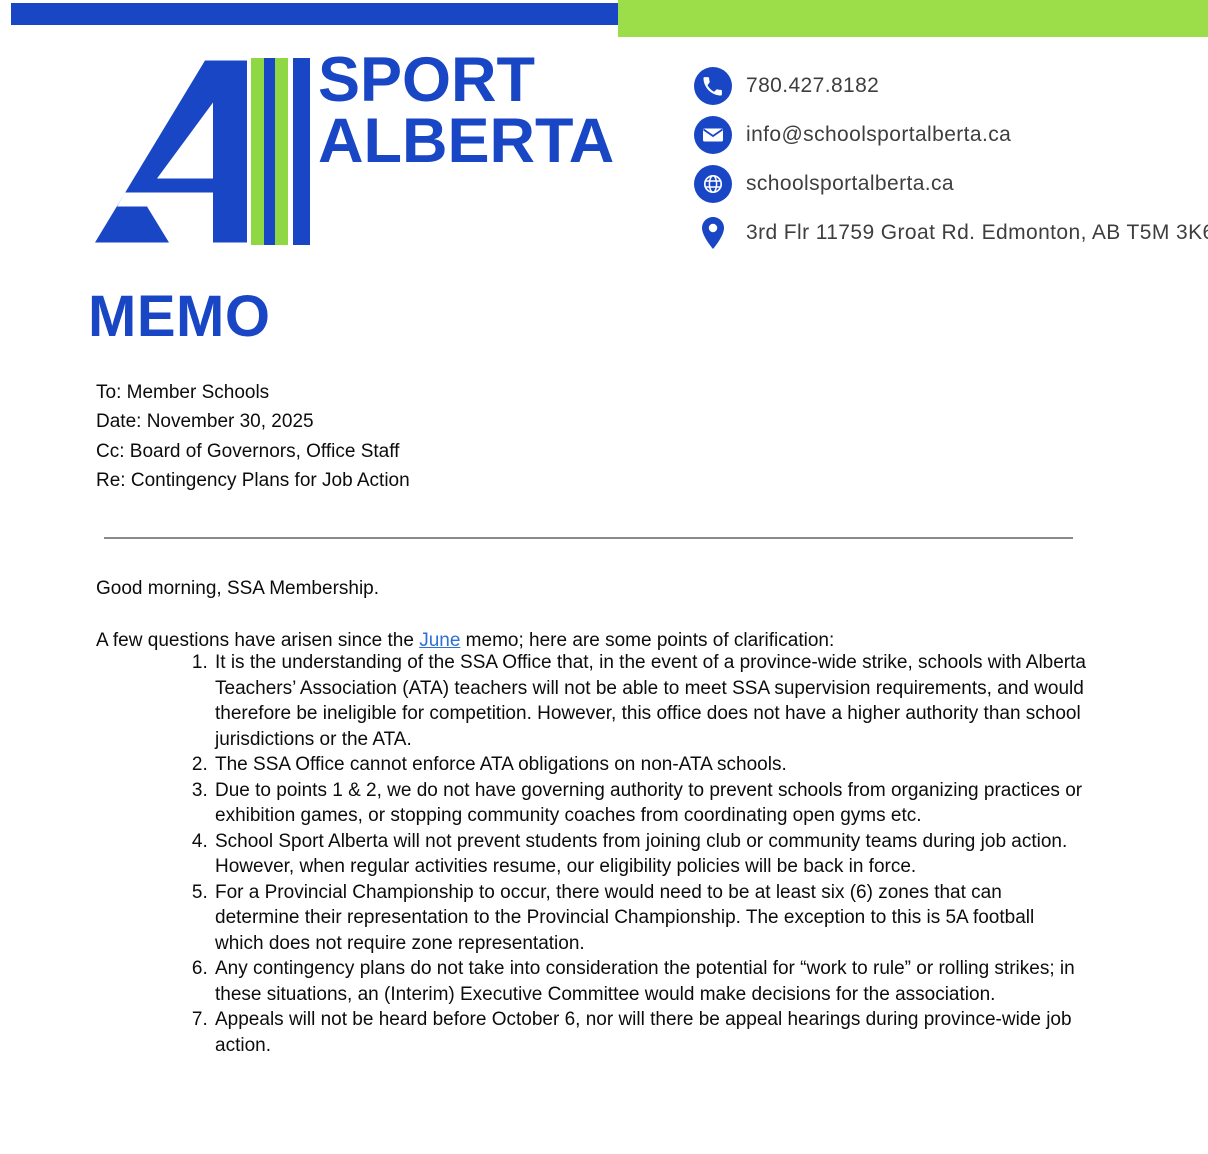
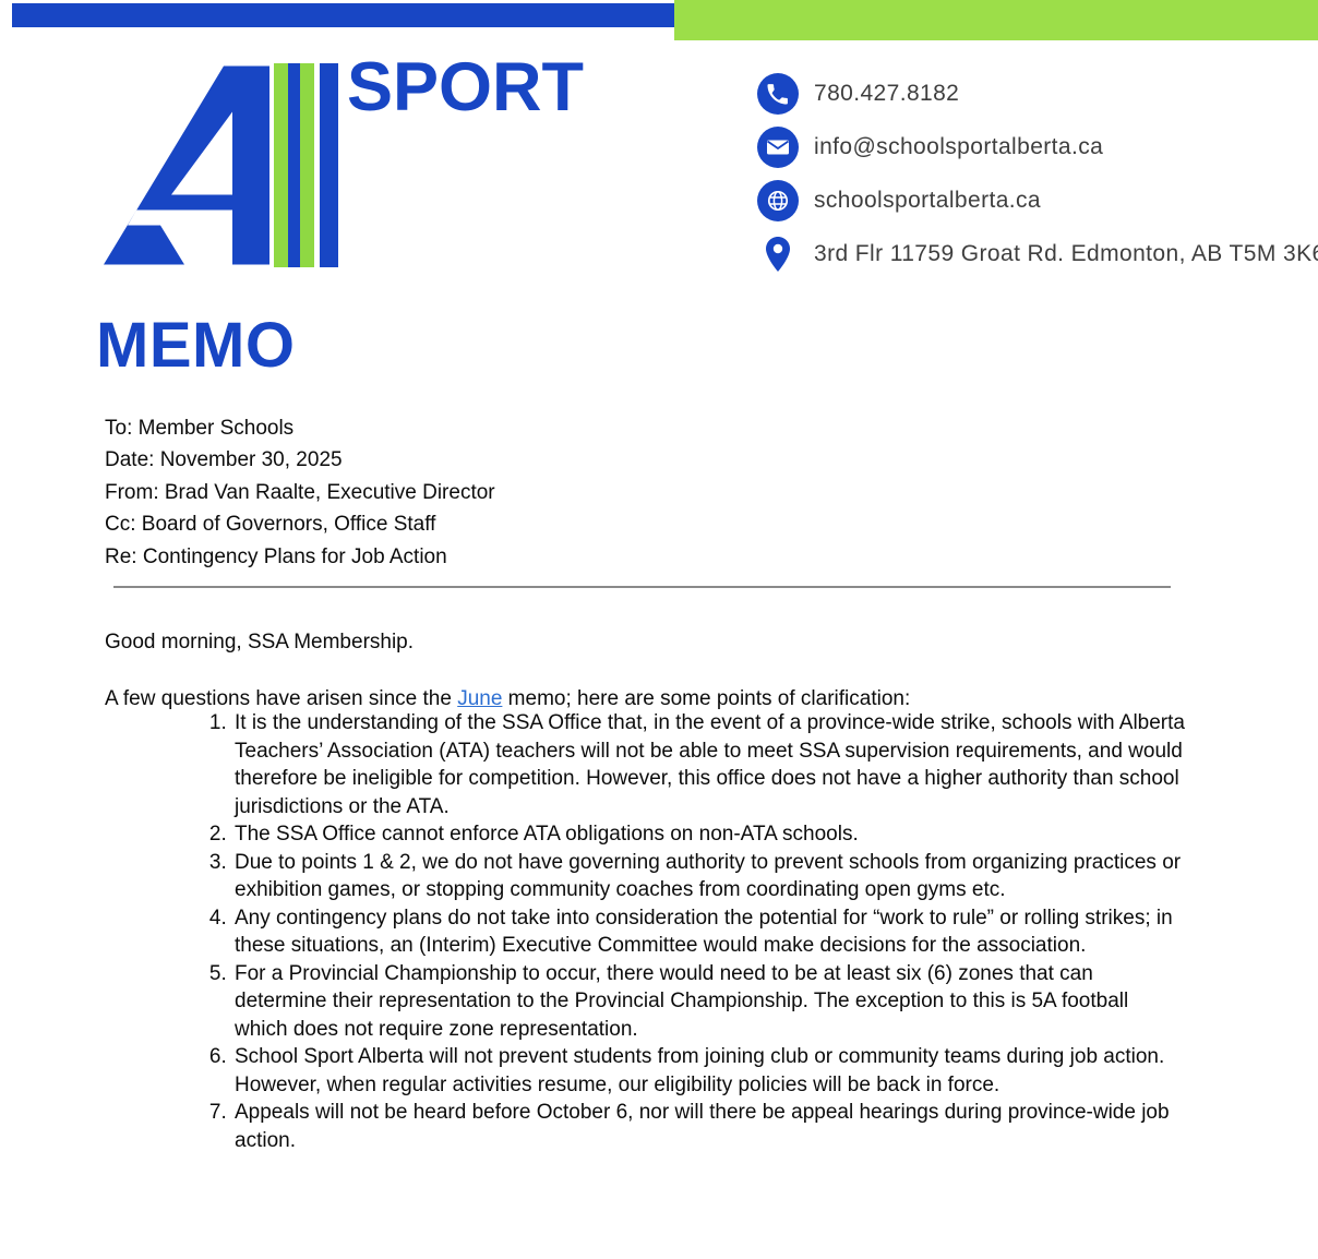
  SPORT
- ALBERTA
  780.427.8182
  info@schoolsportalberta.ca
  schoolsportalberta.ca
  3rd Flr 11759 Groat Rd. Edmonton, AB T5M 3K
  MEMO
  To: Member Schools
  Date: November 30, 2025
+ From: Brad Van Raalte, Executive Director
  Cc: Board of Governors, Office Staff
  Re: Contingency Plans for Job Action
  Good morning, SSA Membership.
  A few questions have arisen since the June memo; here are some points of clarification:
  It is the understanding of the SSA Office that, in the event of a province-wide strike, schools with Alberta Teachers’ Association (ATA) teachers will not be able to meet SSA supervision requirements, and would therefore be ineligible for competition. However, this office does not have a higher authority than school jurisdictions or the ATA.
  The SSA Office cannot enforce ATA obligations on non-ATA schools.
  Due to points 1 & 2, we do not have governing authority to prevent schools from organizing practices or exhibition games, or stopping community coaches from coordinating open gyms etc.
- School Sport Alberta will not prevent students from joining club or community teams during job action. However, when regular activities resume, our eligibility policies will be back in force.
+ Any contingency plans do not take into consideration the potential for “work to rule” or rolling strikes; in these situations, an (Interim) Executive Committee would make decisions for the association.
  For a Provincial Championship to occur, there would need to be at least six (6) zones that can determine their representation to the Provincial Championship. The exception to this is 5A football which does not require zone representation.
- Any contingency plans do not take into consideration the potential for “work to rule” or rolling strikes; in these situations, an (Interim) Executive Committee would make decisions for the association.
+ School Sport Alberta will not prevent students from joining club or community teams during job action. However, when regular activities resume, our eligibility policies will be back in force.
  Appeals will not be heard before October 6, nor will there be appeal hearings during province-wide job action.
